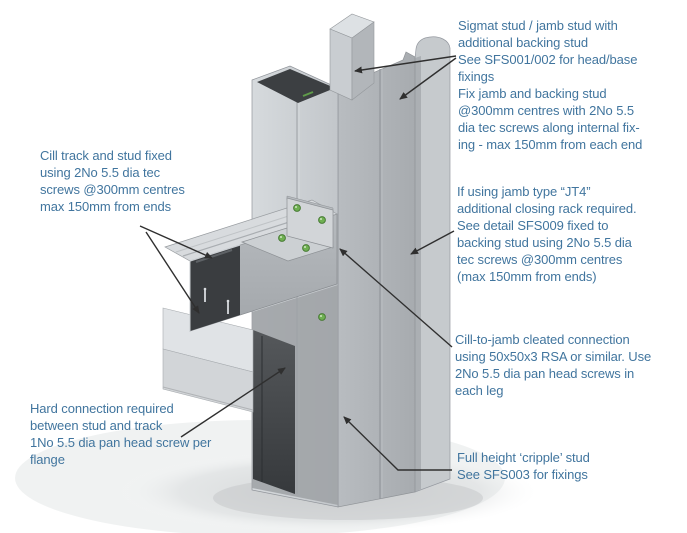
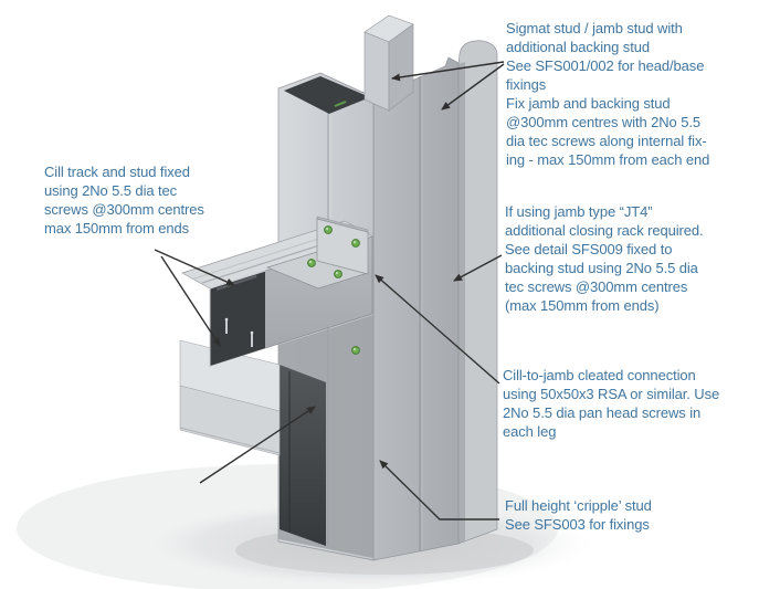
  Sigmat stud / jamb stud with
  additional backing stud
  See SFS001/002 for head/base
  fixings
  Fix jamb and backing stud
  @300mm centres with 2No 5.5
  dia tec screws along internal fix-
  ing - max 150mm from each end
  Cill track and stud fixed
  using 2No 5.5 dia tec
  screws @300mm centres
  max 150mm from ends
  If using jamb type “JT4”
  additional closing rack required.
  See detail SFS009 fixed to
  backing stud using 2No 5.5 dia
  tec screws @300mm centres
  (max 150mm from ends)
  Cill-to-jamb cleated connection
  using 50x50x3 RSA or similar. Use
  2No 5.5 dia pan head screws in
  each leg
- Hard connection required
- between stud and track
- 1No 5.5 dia pan head screw per
- flange
  Full height ‘cripple’ stud
  See SFS003 for fixings
